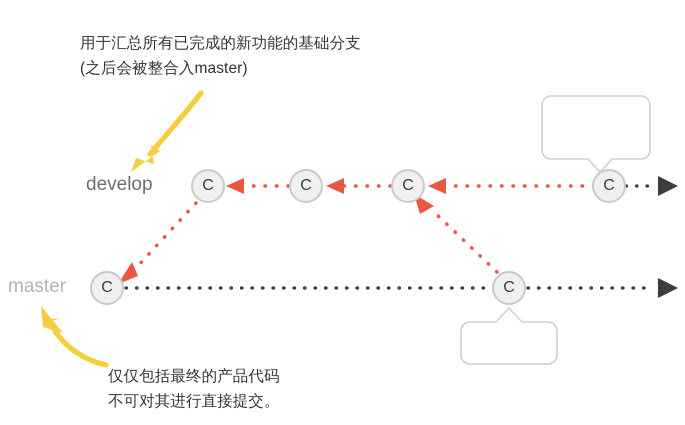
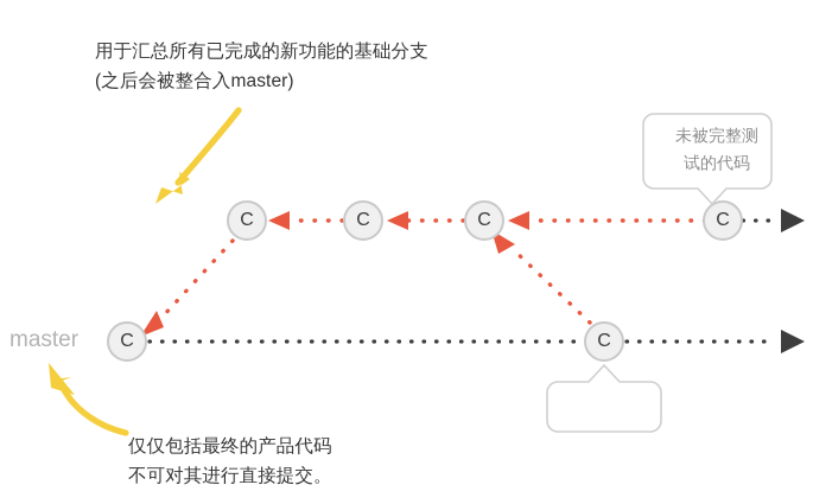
  用于汇总所有已完成的新功能的基础分支
  (之后会被整合入master)
  仅仅包括最终的产品代码
  不可对其进行直接提交。
- develop
  master
+ 未被完整测
+ 试的代码
  C
  C
  C
  C
  C
  C
